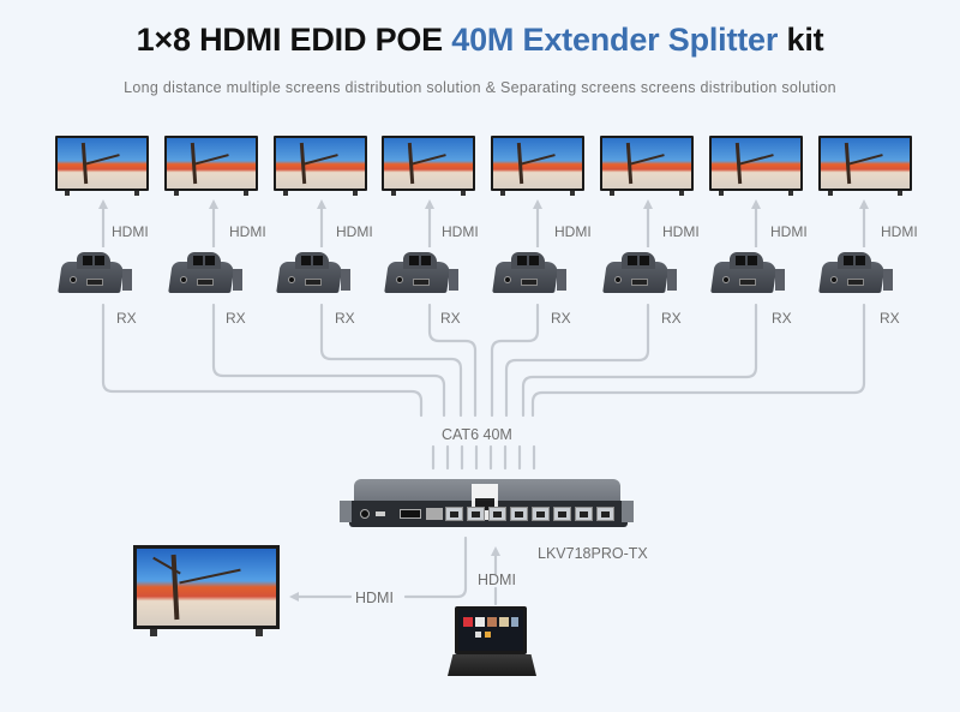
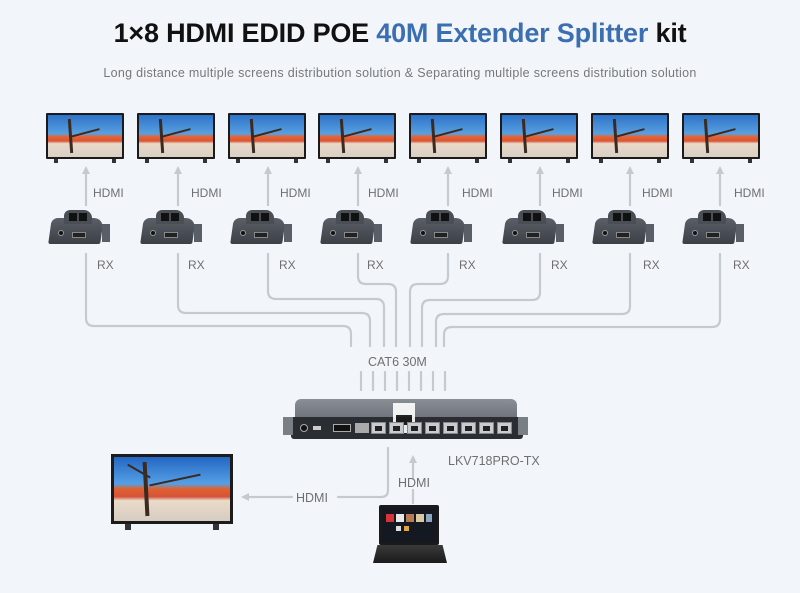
  1×8 HDMI EDID POE 40M Extender Splitter kit
- Long distance multiple screens distribution solution & Separating screens screens distribution solution
+ Long distance multiple screens distribution solution & Separating multiple screens distribution solution
  HDMI
  HDMI
  HDMI
  HDMI
  HDMI
  HDMI
  HDMI
  HDMI
  RX
  RX
  RX
  RX
  RX
  RX
  RX
  RX
- CAT6 40M
+ CAT6 30M
  LKV718PRO-TX
  HDMI
  HDMI
